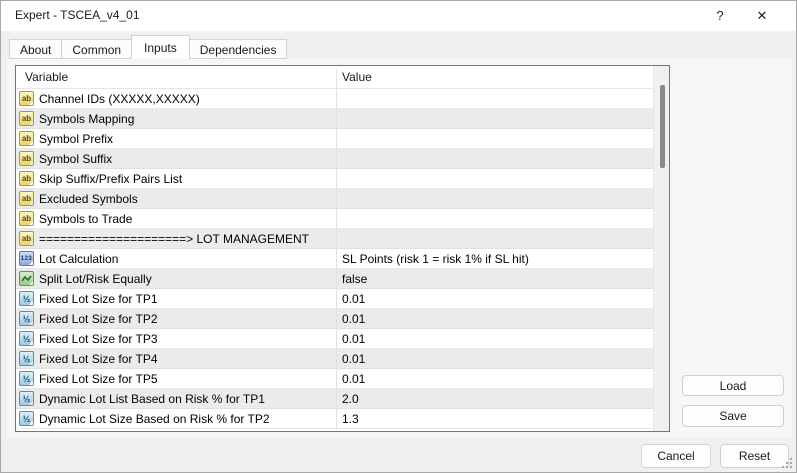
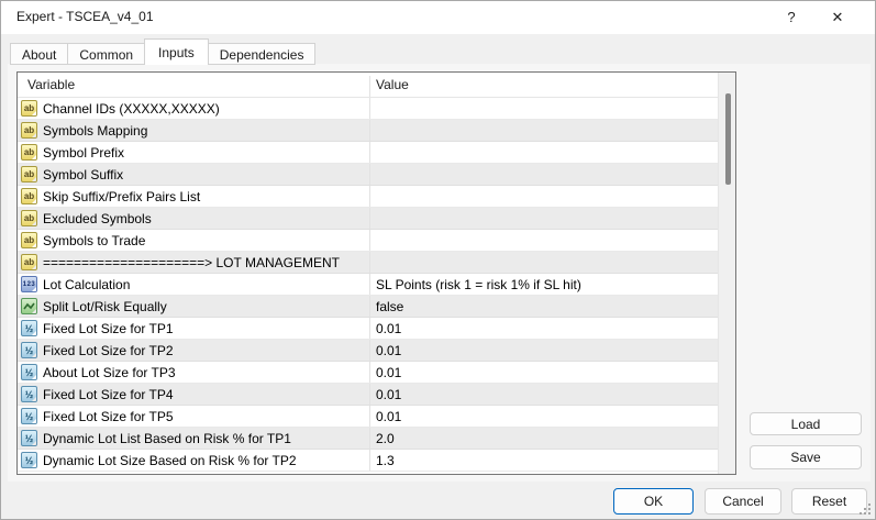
  Expert - TSCEA_v4_01
  ?
  ✕
  About
  Common
  Inputs
  Dependencies
  Variable
  Value
  ab
  Channel IDs (XXXXX,XXXXX)
  ab
  Symbols Mapping
  ab
  Symbol Prefix
  ab
  Symbol Suffix
  ab
  Skip Suffix/Prefix Pairs List
  ab
  Excluded Symbols
  ab
  Symbols to Trade
  ab
  =====================> LOT MANAGEMENT
  Lot Calculation
  SL Points (risk 1 = risk 1% if SL hit)
  Split Lot/Risk Equally
  false
  ½
  Fixed Lot Size for TP1
  0.01
  ½
  Fixed Lot Size for TP2
  0.01
  ½
- Fixed Lot Size for TP3
+ About Lot Size for TP3
  0.01
  ½
  Fixed Lot Size for TP4
  0.01
  ½
  Fixed Lot Size for TP5
  0.01
  ½
  Dynamic Lot List Based on Risk % for TP1
  2.0
  ½
  Dynamic Lot Size Based on Risk % for TP2
  1.3
  Load
  Save
+ OK
  Cancel
  Reset
